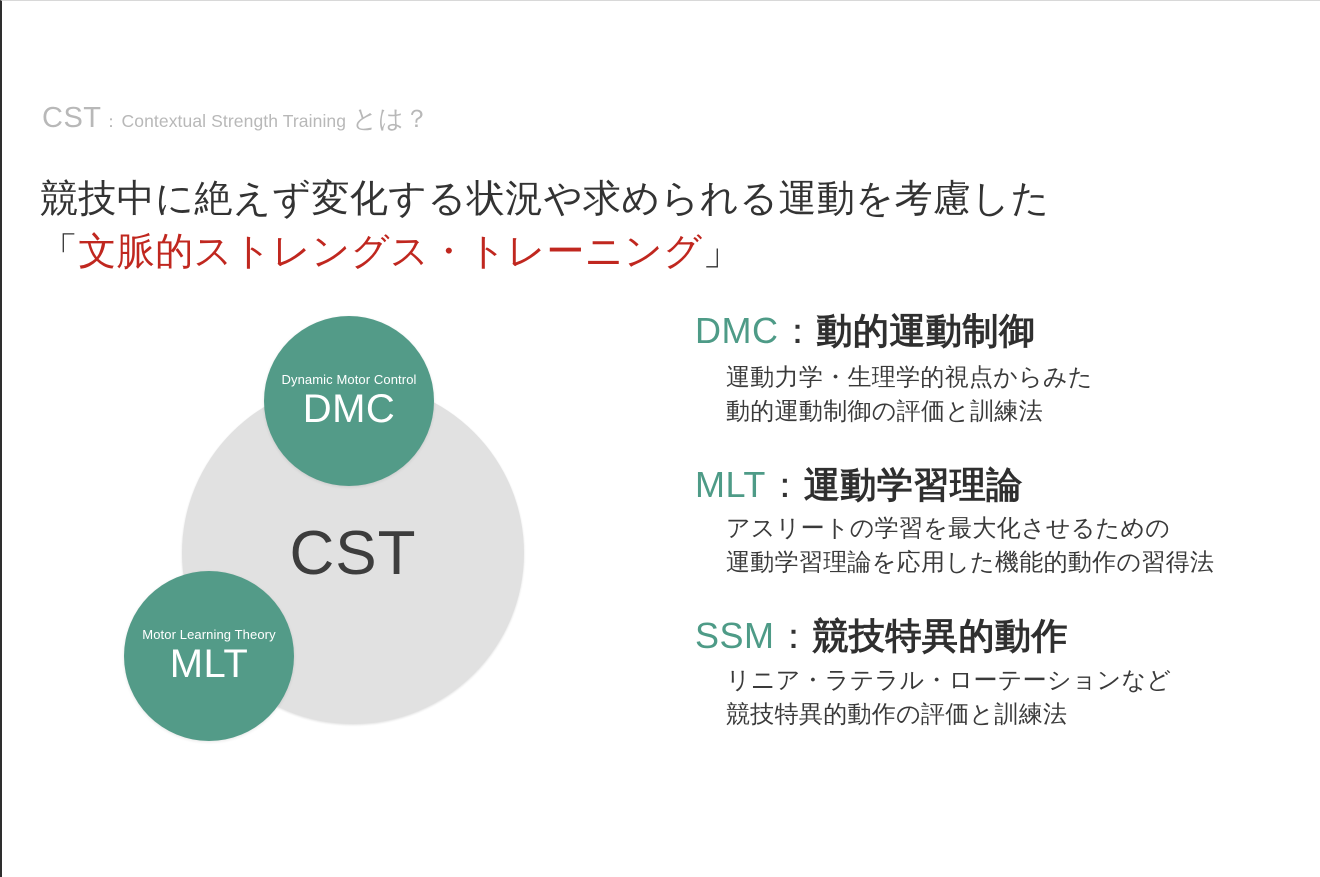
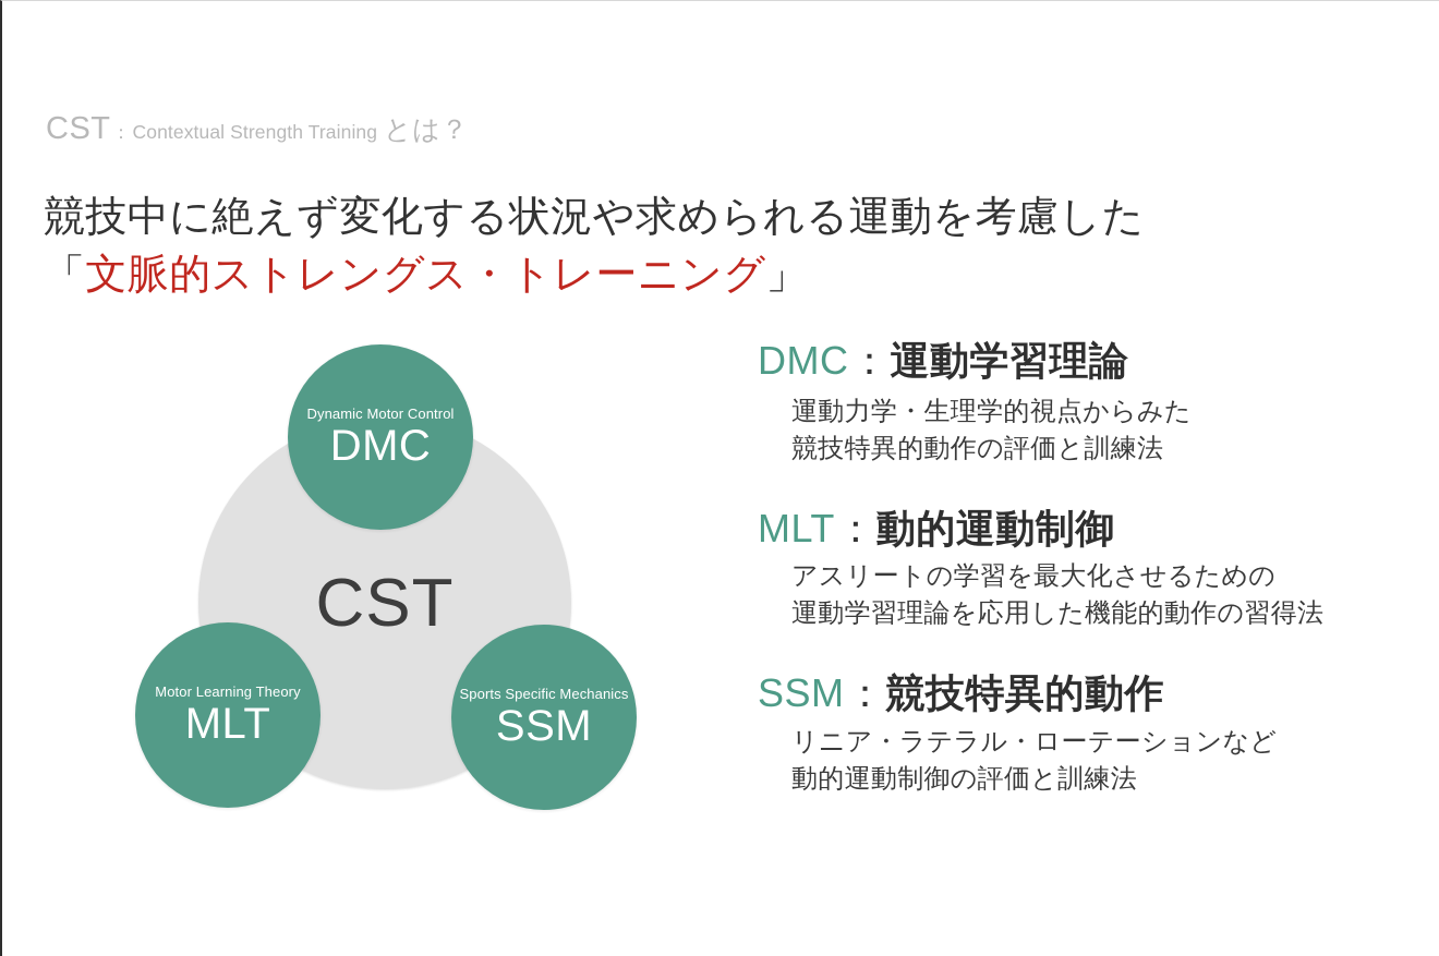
  CST
  ：
  Contextual Strength Training
  とは？
  競技中に絶えず変化する状況や求められる運動を考慮した
  「文脈的ストレングス・トレーニング」
  CST
  Dynamic Motor Control
  DMC
  Motor Learning Theory
  MLT
+ Sports Specific Mechanics
+ SSM
- DMC：動的運動制御
+ DMC：運動学習理論
  運動力学・生理学的視点からみた
- 動的運動制御の評価と訓練法
+ 競技特異的動作の評価と訓練法
- MLT：運動学習理論
+ MLT：動的運動制御
  アスリートの学習を最大化させるための
  運動学習理論を応用した機能的動作の習得法
  SSM：競技特異的動作
  リニア・ラテラル・ローテーションなど
- 競技特異的動作の評価と訓練法
+ 動的運動制御の評価と訓練法
